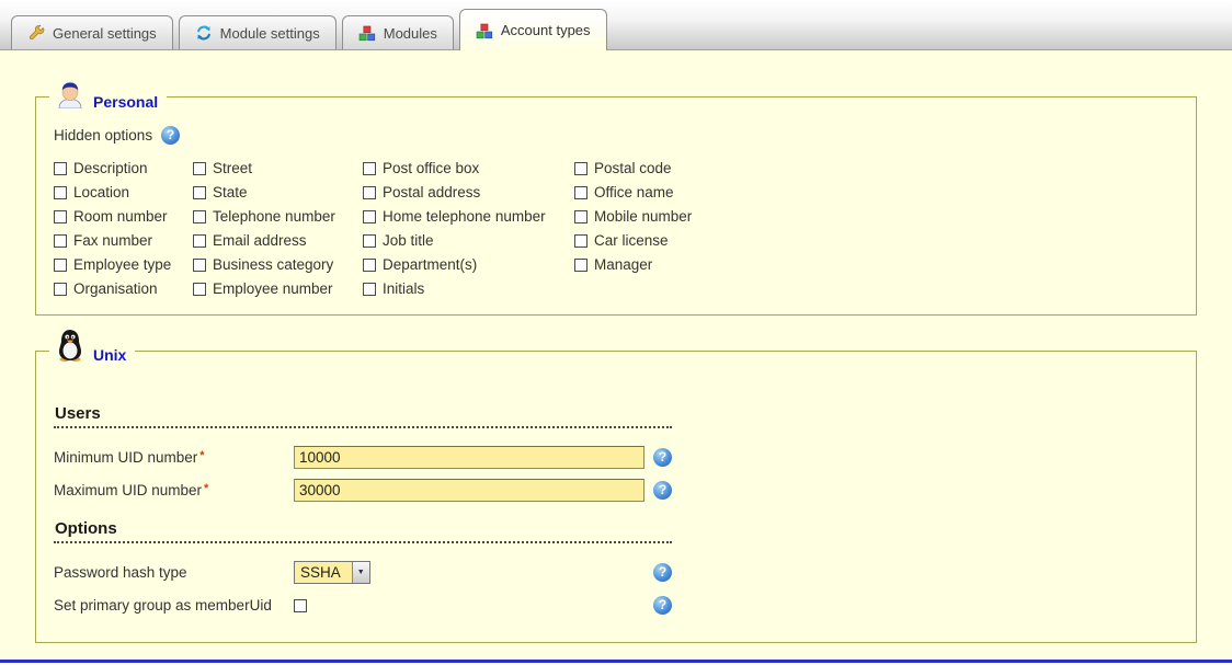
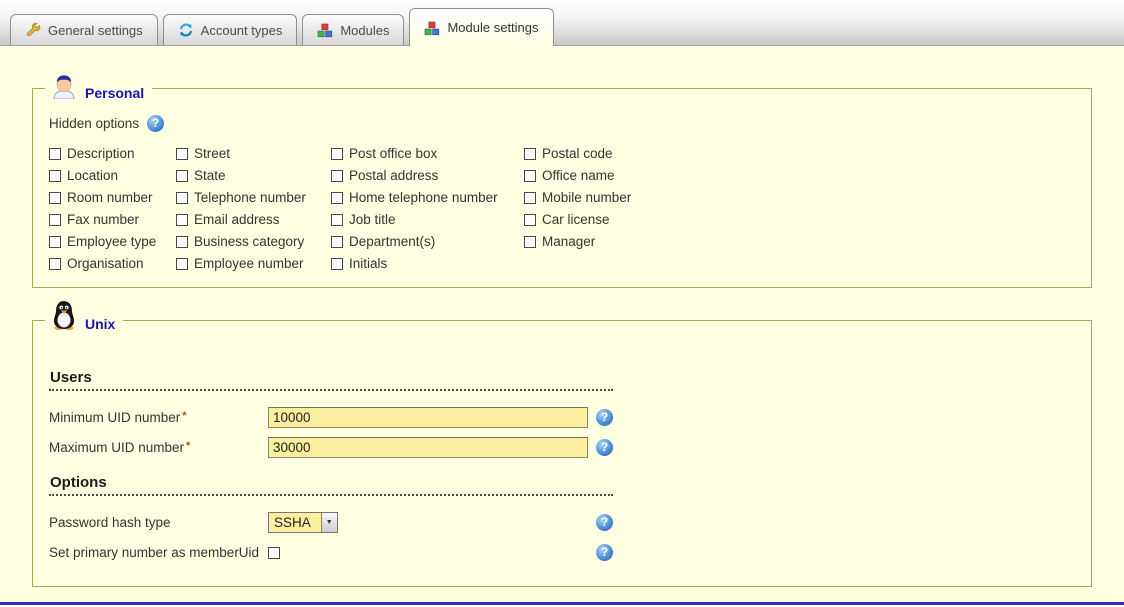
  General settings
- Module settings
+ Account types
  Modules
- Account types
+ Module settings
  Personal
  Hidden options
  ?
  Description
  Street
  Post office box
  Postal code
  Location
  State
  Postal address
  Office name
  Room number
  Telephone number
  Home telephone number
  Mobile number
  Fax number
  Email address
  Job title
  Car license
  Employee type
  Business category
  Department(s)
  Manager
  Organisation
  Employee number
  Initials
  Unix
  Users
  Minimum UID number *
  10000
  ?
  Maximum UID number *
  30000
  ?
  Options
  Password hash type
  SSHA
  ?
- Set primary group as memberUid
+ Set primary number as memberUid
  ?
